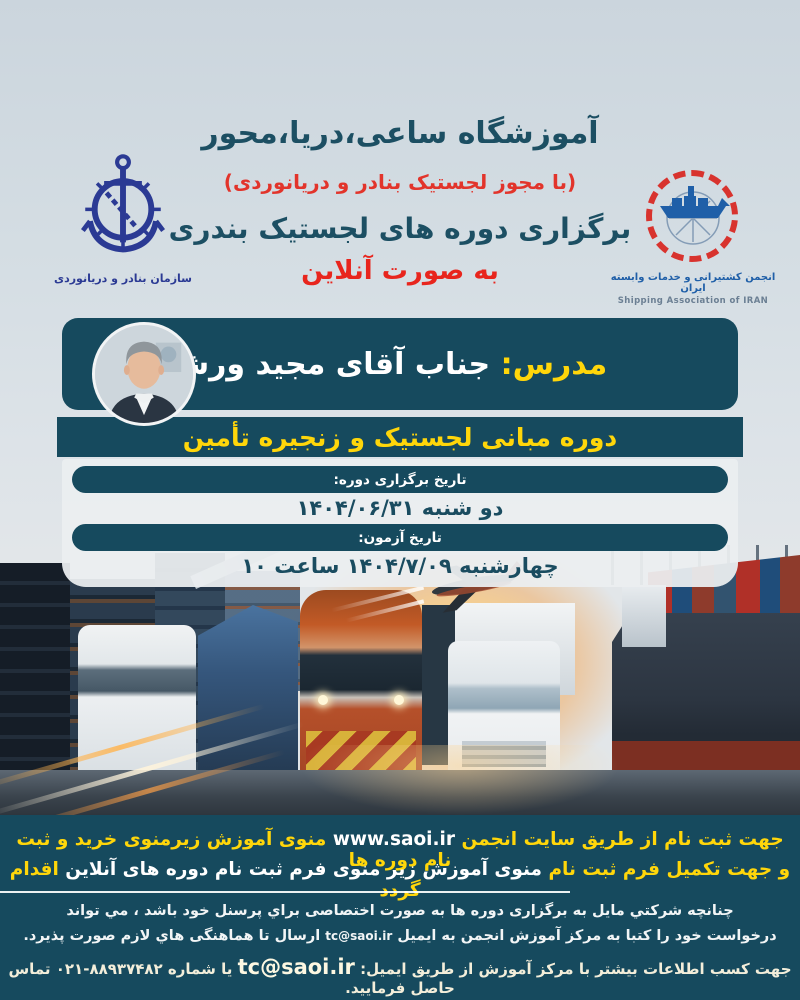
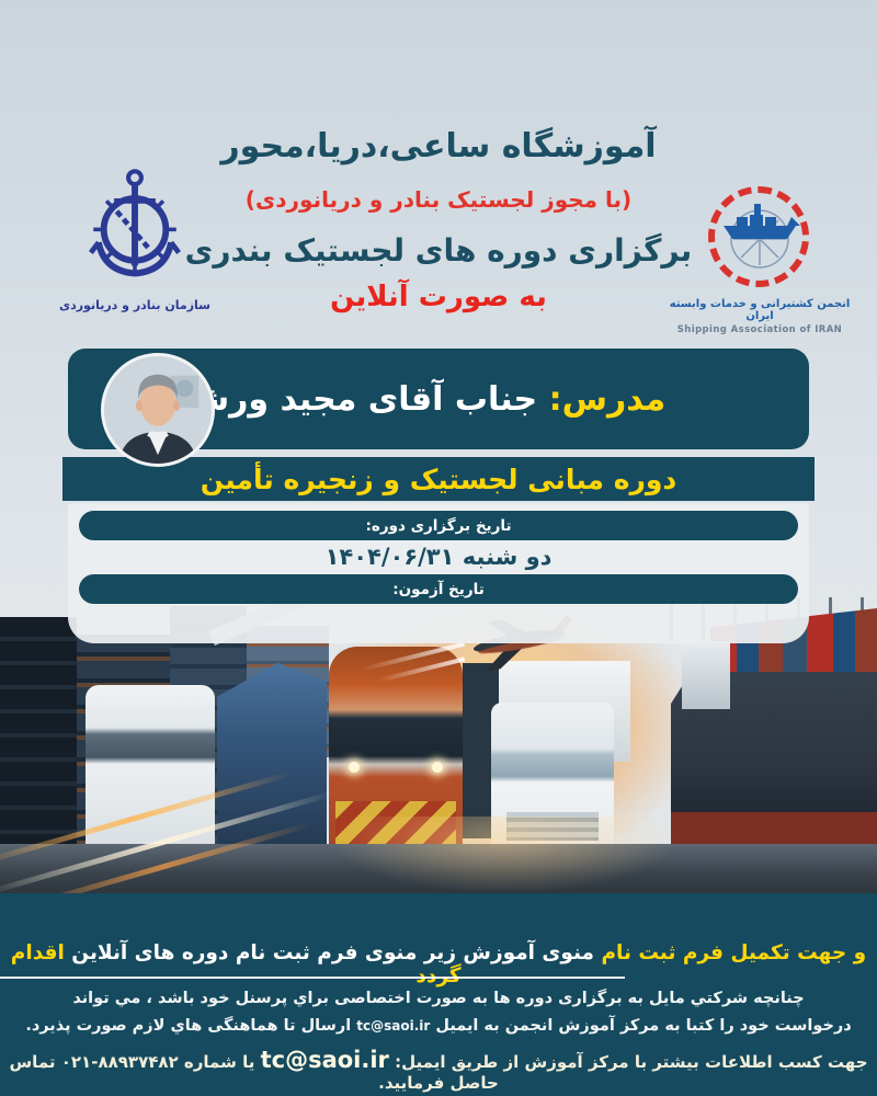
  آموزشگاه ساعی،دریا،محور
  (با مجوز لجستیک بنادر و دریانوردی)
  برگزاری دوره های لجستیک بندری
  به صورت آنلاین
  سازمان بنادر و دریانوردی
  انجمن کشتیرانی و خدمات وابسته ایران
  Shipping Association of IRAN
  مدرس: جناب آقای مجید ور
  دوره مبانی لجستیک و زنجیره تأمین
  تاریخ برگزاری دوره:
  دو شنبه ۱۴۰۴/۰۶/۳۱
  تاریخ آزمون:
- چهارشنبه ۱۴۰۴/۷/۰۹ ساعت ۱۰
- جهت ثبت نام از طریق سایت انجمن www.saoi.ir منوی آموزش زیرمنوی خرید و ثبت نام دوره ها
  و جهت تکمیل فرم ثبت نام منوی آموزش زیر منوی فرم ثبت نام دوره های آنلاین اقدام
  چنانچه شرکتي مایل به برگزاری دوره ها به صورت اختصاصی براي پرسنل خود باشد ، مي تواند
  درخواست خود را کتبا به مرکز آموزش انجمن به ایمیل tc@saoi.ir ارسال تا هماهنگی هاي لازم صورت پذیرد.
  جهت کسب اطلاعات بیشتر با مرکز آموزش از طریق ایمیل: tc@saoi.ir یا شماره ۰۲۱-۸۸۹۳۷۴۸۲ تماس حاصل فرمایید.
